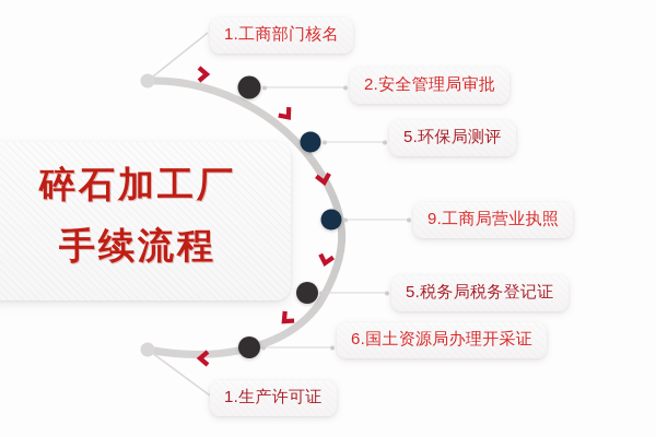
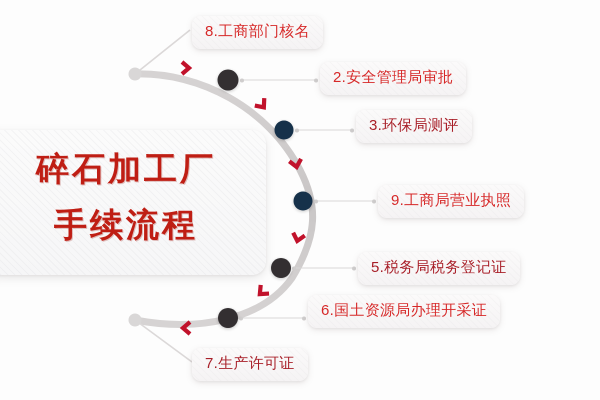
  碎石加工厂
  手续流程
- 1.工商部门核名
+ 8.工商部门核名
  2.安全管理局审批
- 5.环保局测评
+ 3.环保局测评
  9.工商局营业执照
  5.税务局税务登记证
  6.国土资源局办理开采证
- 1.生产许可证
+ 7.生产许可证
